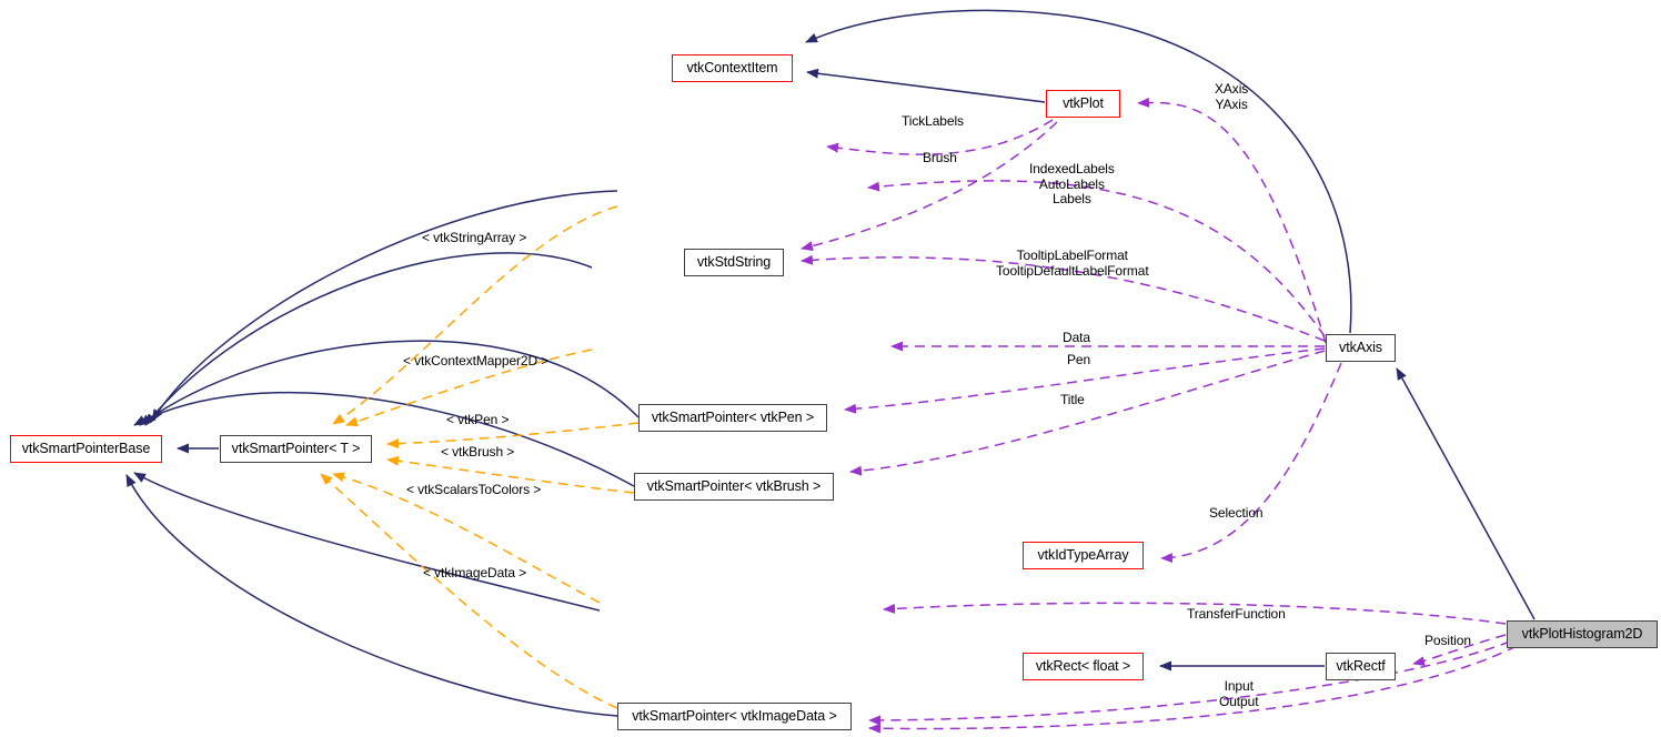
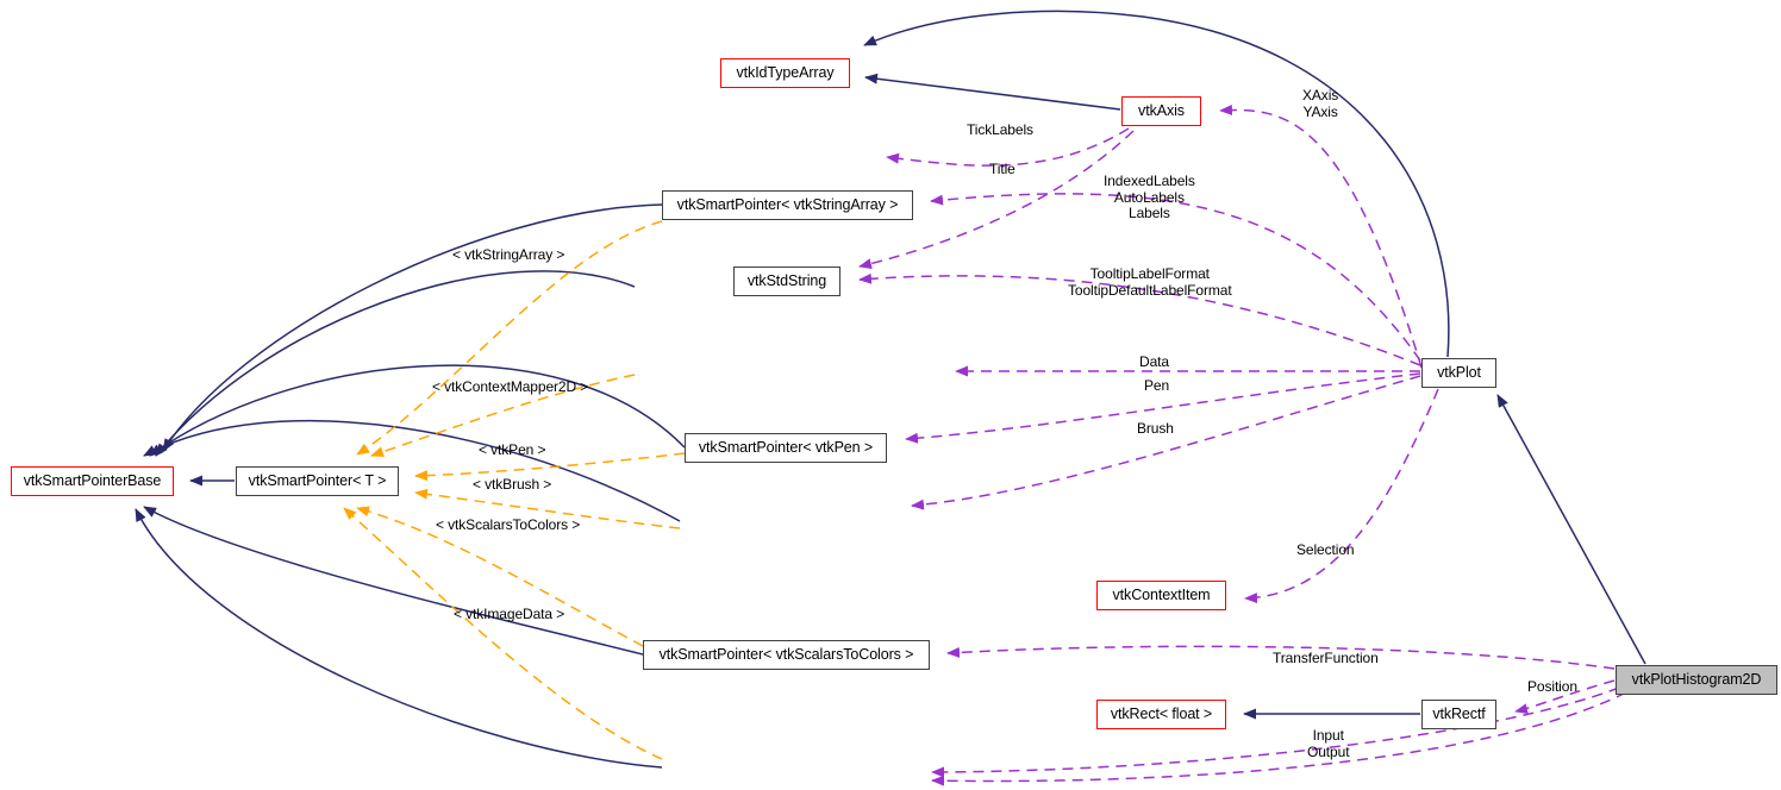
- vtkContextItem
+ vtkIdTypeArray
- vtkPlot
+ vtkAxis
+ vtkSmartPointer< vtkStringArray >
  vtkStdString
- vtkAxis
+ vtkPlot
  vtkSmartPointer< vtkPen >
  vtkSmartPointerBase
  vtkSmartPointer< T >
- vtkSmartPointer< vtkBrush >
- vtkIdTypeArray
+ vtkContextItem
+ vtkSmartPointer< vtkScalarsToColors >
  vtkPlotHistogram2D
  vtkRect< float >
  vtkRectf
- vtkSmartPointer< vtkImageData >
  TickLabels
  XAxis
  YAxis
- Brush
+ Title
  IndexedLabels
  AutoLabels
  Labels
  TooltipLabelFormat
  TooltipDefaultLabelFormat
  Data
  Pen
- Title
+ Brush
  Selection
  TransferFunction
  Position
  Input
  Output
  < vtkStringArray >
  < vtkContextMapper2D >
  < vtkPen >
  < vtkBrush >
  < vtkScalarsToColors >
  < vtkImageData >
